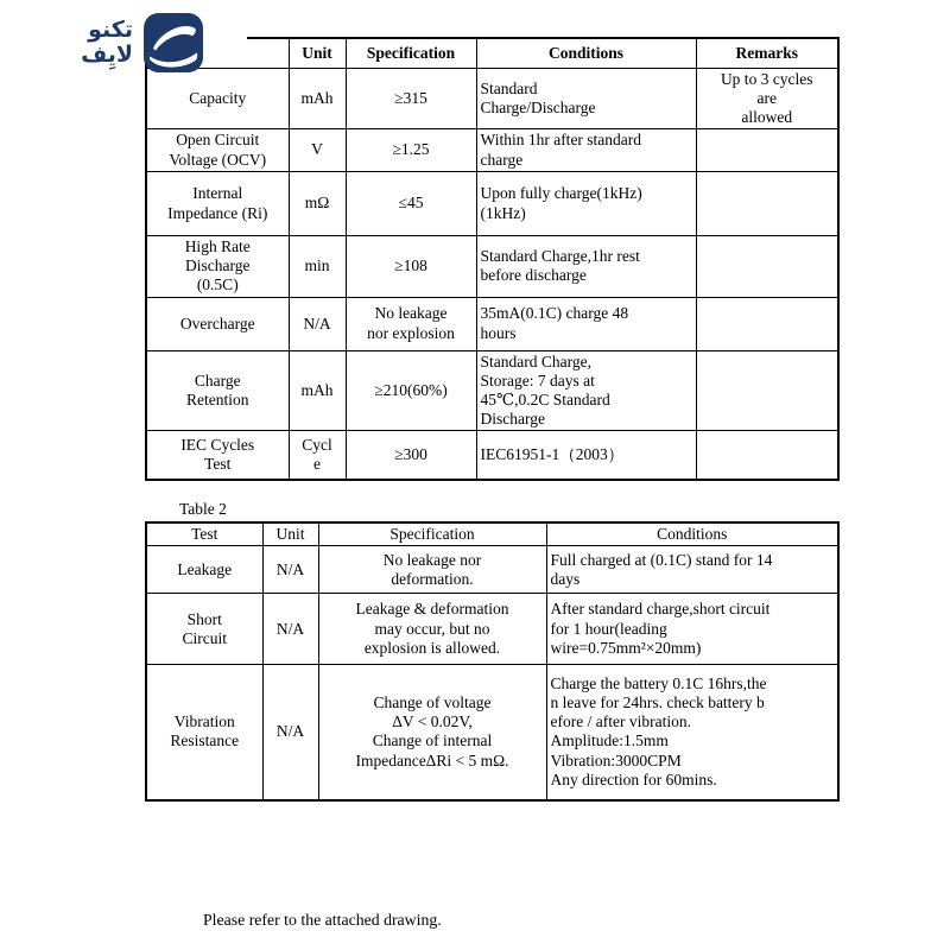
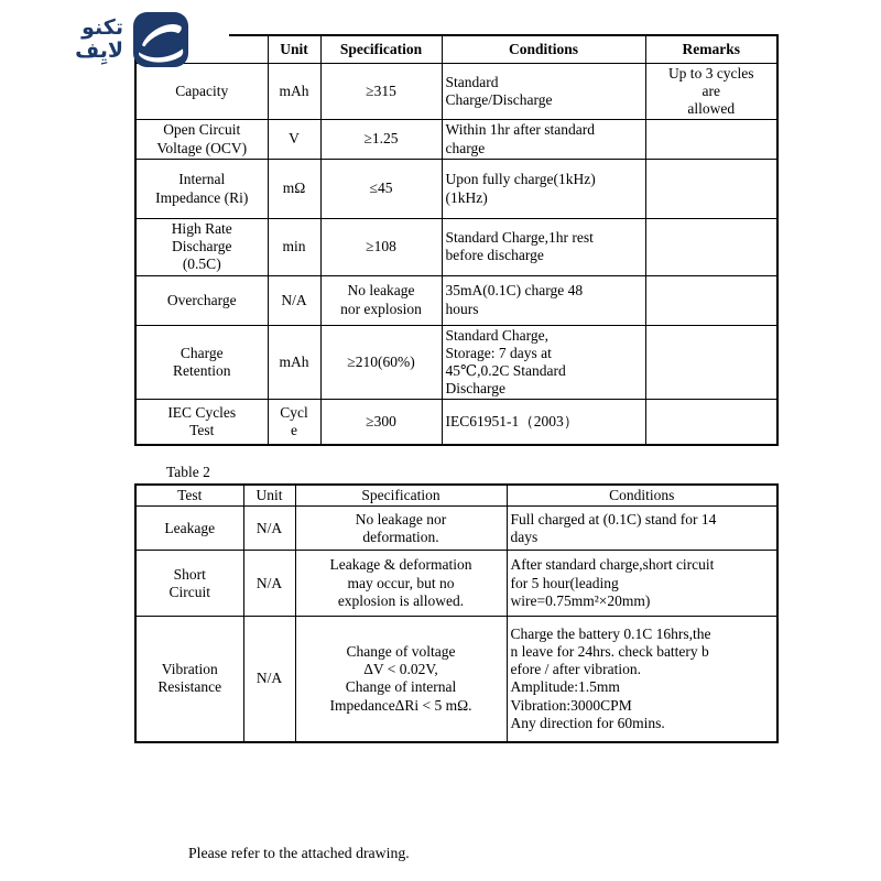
  	Unit	Specification	Conditions	Remarks
  Capacity	mAh	≥315	Standard Charge/Discharge	Up to 3 cycles are allowed
  Open Circuit Voltage (OCV)	V	≥1.25	Within 1hr after standard charge
  Internal Impedance (Ri)	mΩ	≤45	Upon fully charge(1kHz) (1kHz)
  High Rate Discharge (0.5C)	min	≥108	Standard Charge,1hr rest before discharge
  Overcharge	N/A	No leakage nor explosion	35mA(0.1C) charge 48 hours
  Charge Retention	mAh	≥210(60%)	Standard Charge, Storage: 7 days at 45℃,0.2C Standard Discharge
  IEC Cycles Test	Cycl e	≥300	IEC61951-1（2003）
  تكنو
  لايِف
  Table 2
  Test	Unit	Specification	Conditions
  Leakage	N/A	No leakage nor deformation.	Full charged at (0.1C) stand for 14 days
- Short Circuit	N/A	Leakage & deformation may occur, but no explosion is allowed.	After standard charge,short circuit for 1 hour(leading wire=0.75mm²×20mm)
+ Short Circuit	N/A	Leakage & deformation may occur, but no explosion is allowed.	After standard charge,short circuit for 5 hour(leading wire=0.75mm²×20mm)
  Vibration Resistance	N/A	Change of voltage ΔV < 0.02V, Change of internal ImpedanceΔRi < 5 mΩ.	Charge the battery 0.1C 16hrs,the n leave for 24hrs. check battery b efore / after vibration. Amplitude:1.5mm Vibration:3000CPM Any direction for 60mins.
  Please refer to the attached drawing.
